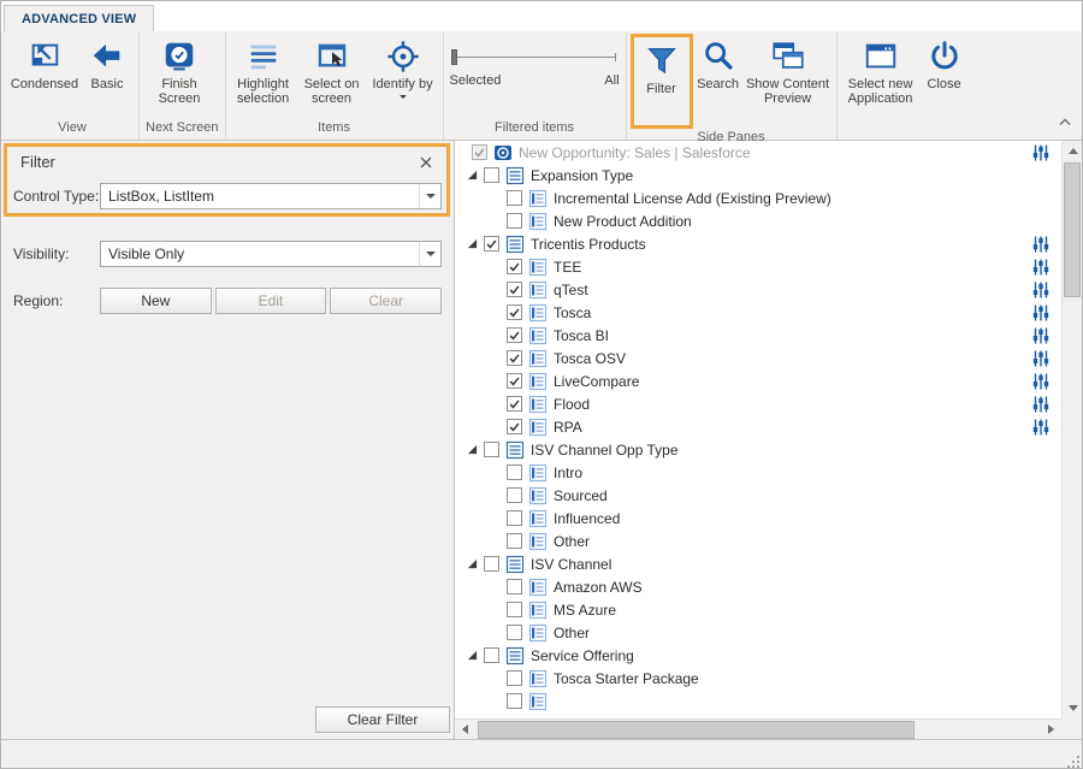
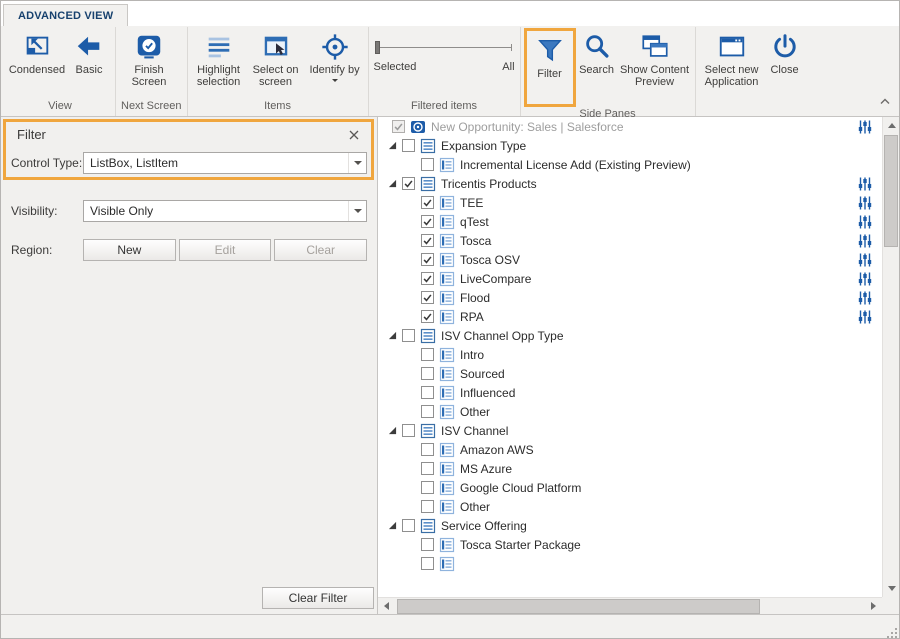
  ADVANCED VIEW
  Condensed
  Basic
  View
  Finish Screen
  Next Screen
  Highlight selection
  Select on screen
  Identify by
  Items
  Selected
  All
  Filtered items
  Filter
  Search
  Show Content Preview
  Side Panes
  Select new Application
  Close
  Filter
  Control Type:
  ListBox, ListItem
  Visibility:
  Visible Only
  Region:
  New
  Edit
  Clear
  Clear Filter
  New Opportunity: Sales | Salesforce
  Expansion Type
  Incremental License Add (Existing Preview)
- New Product Addition
  Tricentis Products
  TEE
  qTest
  Tosca
- Tosca BI
  Tosca OSV
  LiveCompare
  Flood
  RPA
  ISV Channel Opp Type
  Intro
  Sourced
  Influenced
  Other
  ISV Channel
  Amazon AWS
  MS Azure
+ Google Cloud Platform
  Other
  Service Offering
  Tosca Starter Package
